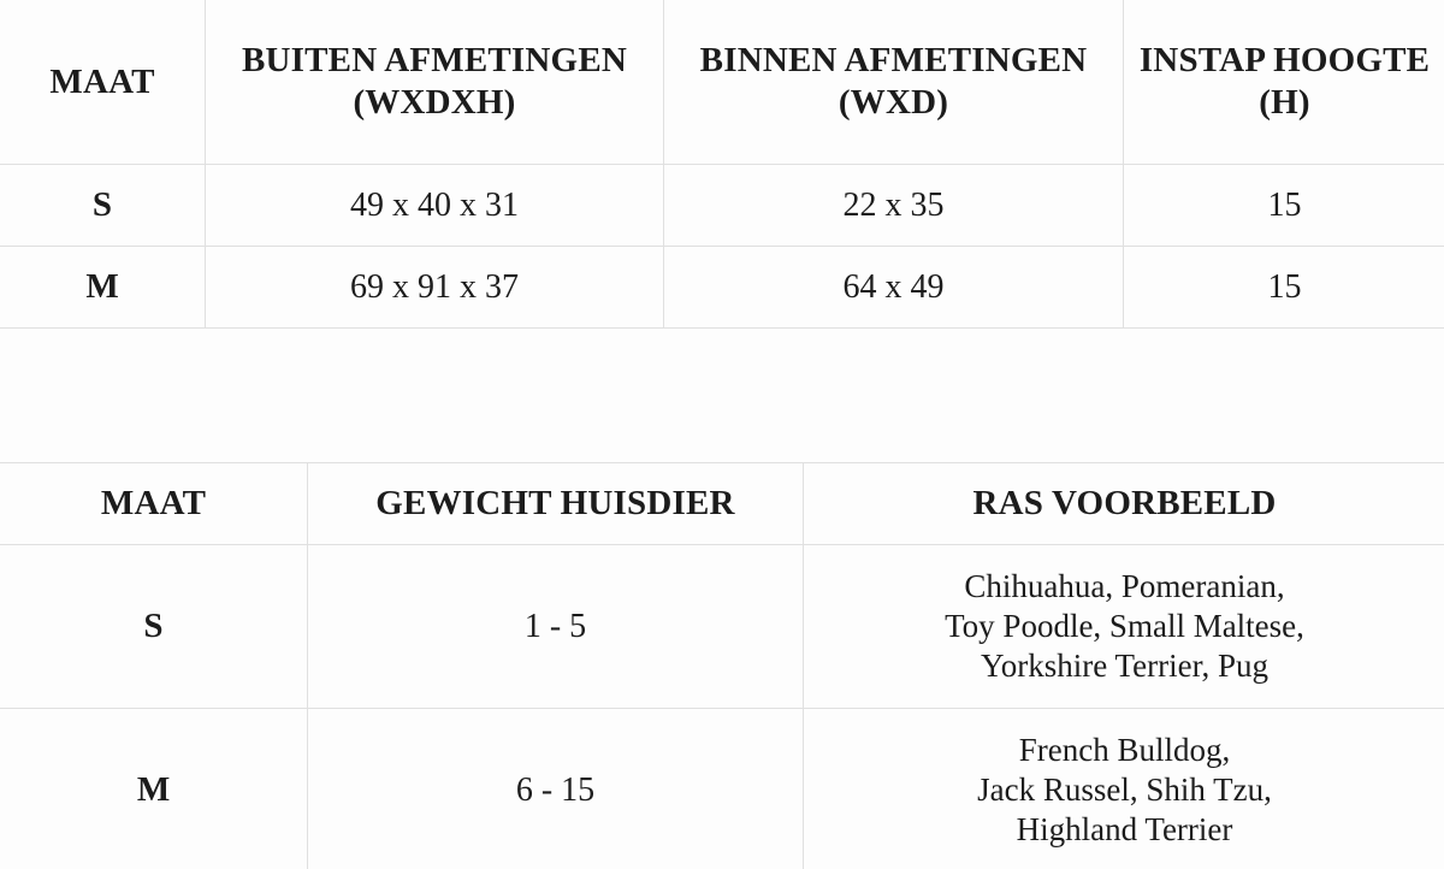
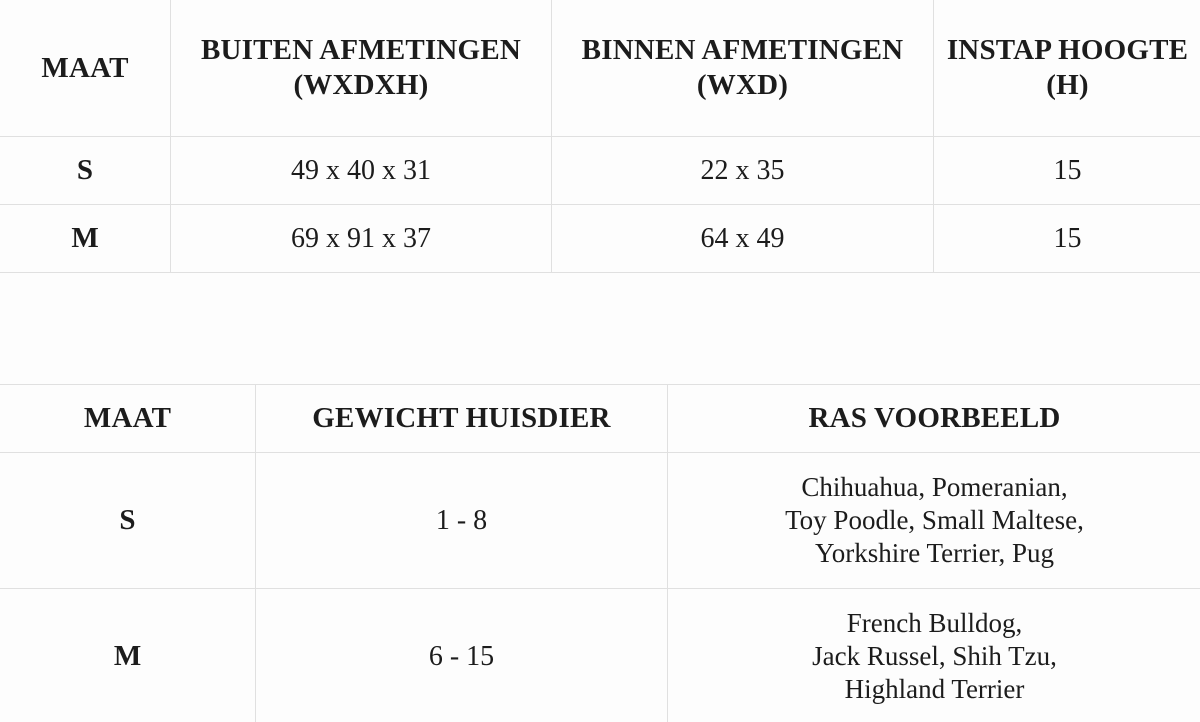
  MAAT	BUITEN AFMETINGEN (WXDXH)	BINNEN AFMETINGEN (WXD)	INSTAP HOOGTE (H)
  S	49 x 40 x 31	22 x 35	15
  M	69 x 91 x 37	64 x 49	15
  MAAT	GEWICHT HUISDIER	RAS VOORBEELD
- S	1 - 5	Chihuahua, Pomeranian, Toy Poodle, Small Maltese, Yorkshire Terrier, Pug
+ S	1 - 8	Chihuahua, Pomeranian, Toy Poodle, Small Maltese, Yorkshire Terrier, Pug
  M	6 - 15	French Bulldog, Jack Russel, Shih Tzu, Highland Terrier
